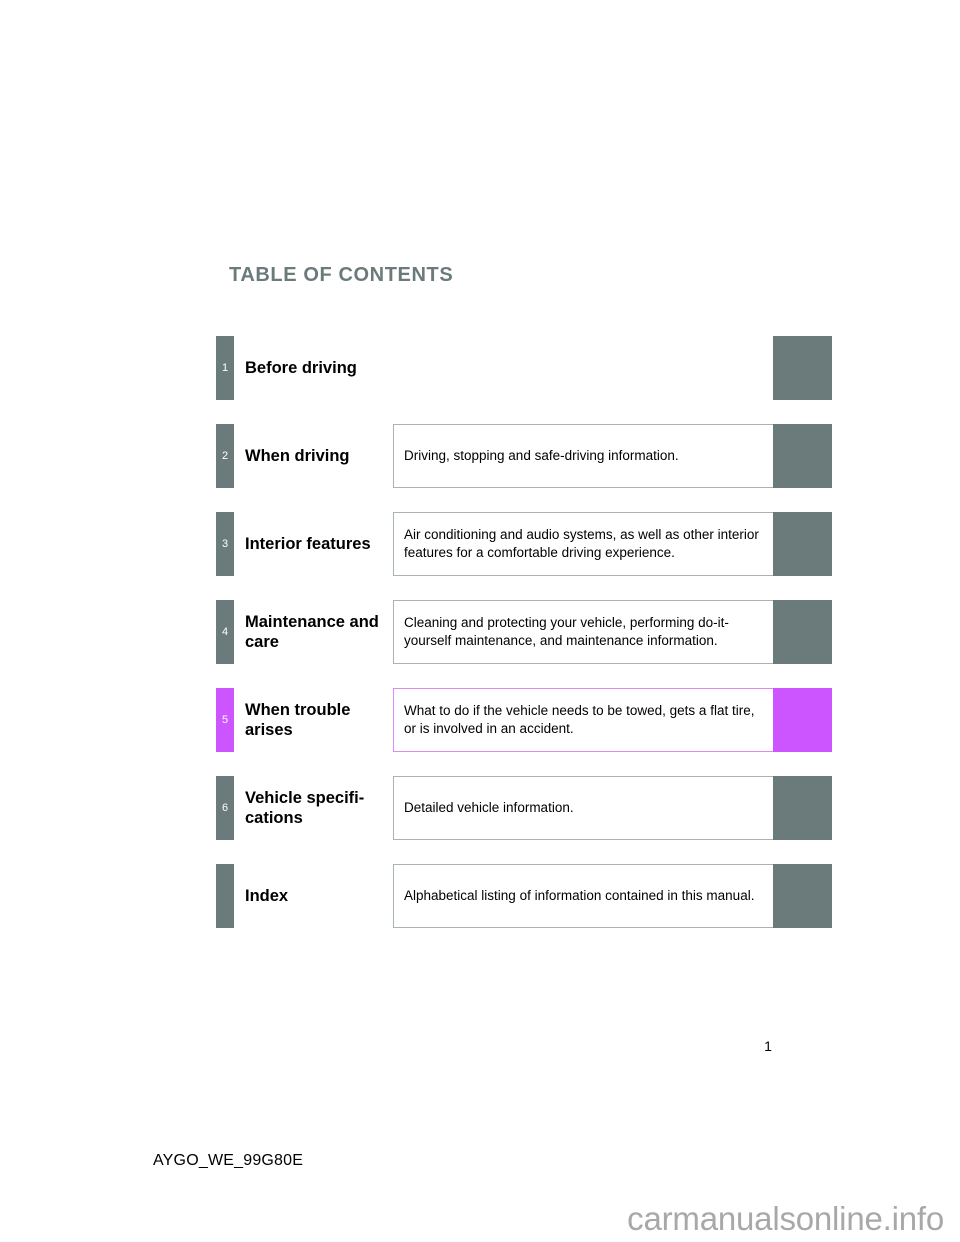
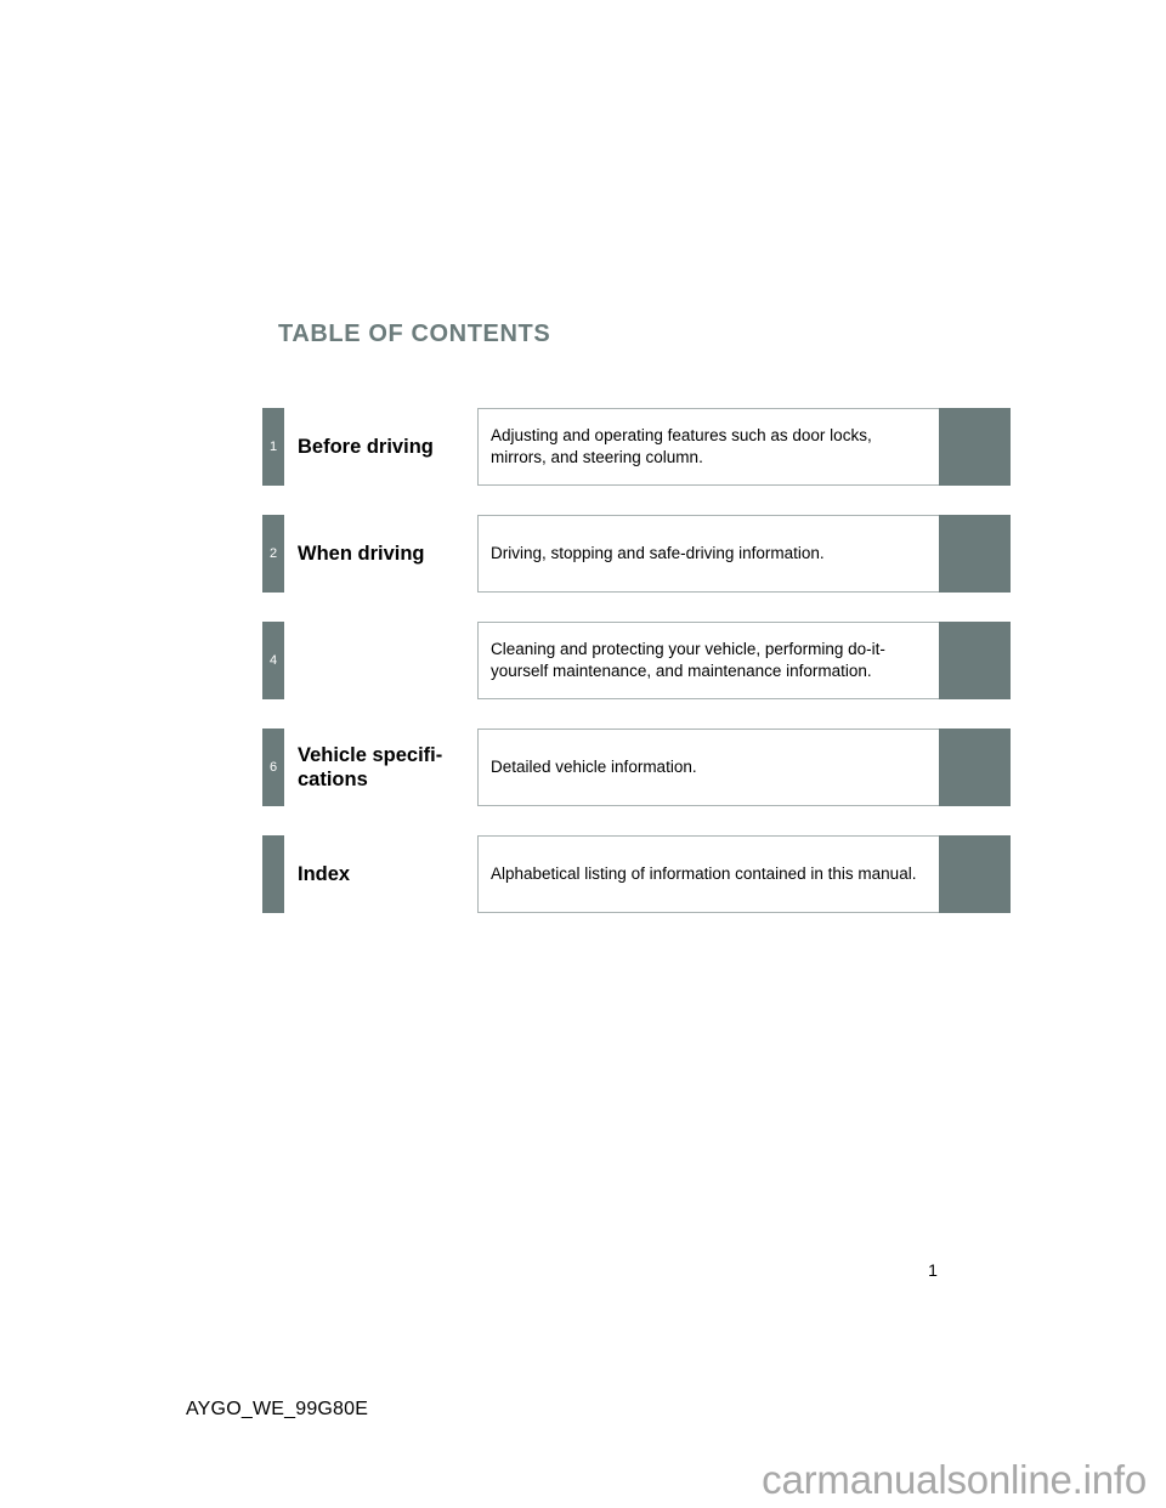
  TABLE OF CONTENTS
  1
  Before driving
+ Adjusting and operating features such as door locks, mirrors, and steering column.
  2
  When driving
  Driving, stopping and safe-driving information.
- 3
- Interior features
- Air conditioning and audio systems, as well as other interior features for a comfortable driving experience.
  4
- Maintenance and care
  Cleaning and protecting your vehicle, performing do-it-yourself maintenance, and maintenance information.
- 5
- When trouble arises
- What to do if the vehicle needs to be towed, gets a flat tire, or is involved in an accident.
  6
  Vehicle specifi-cations
  Detailed vehicle information.
  Index
  Alphabetical listing of information contained in this manual.
  1
  AYGO_WE_99G80E
  carmanualsonline.info
